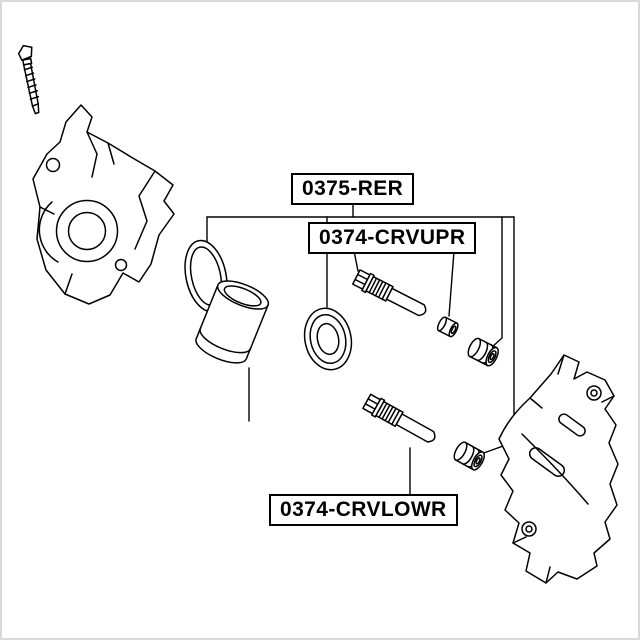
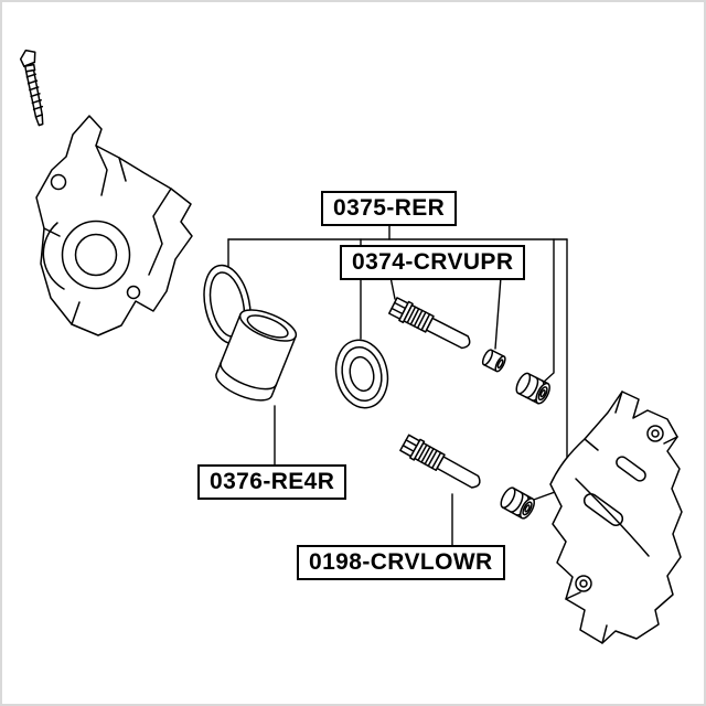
  0375-RER
  0374-CRVUPR
+ 0376-RE4R
- 0374-CRVLOWR
+ 0198-CRVLOWR
